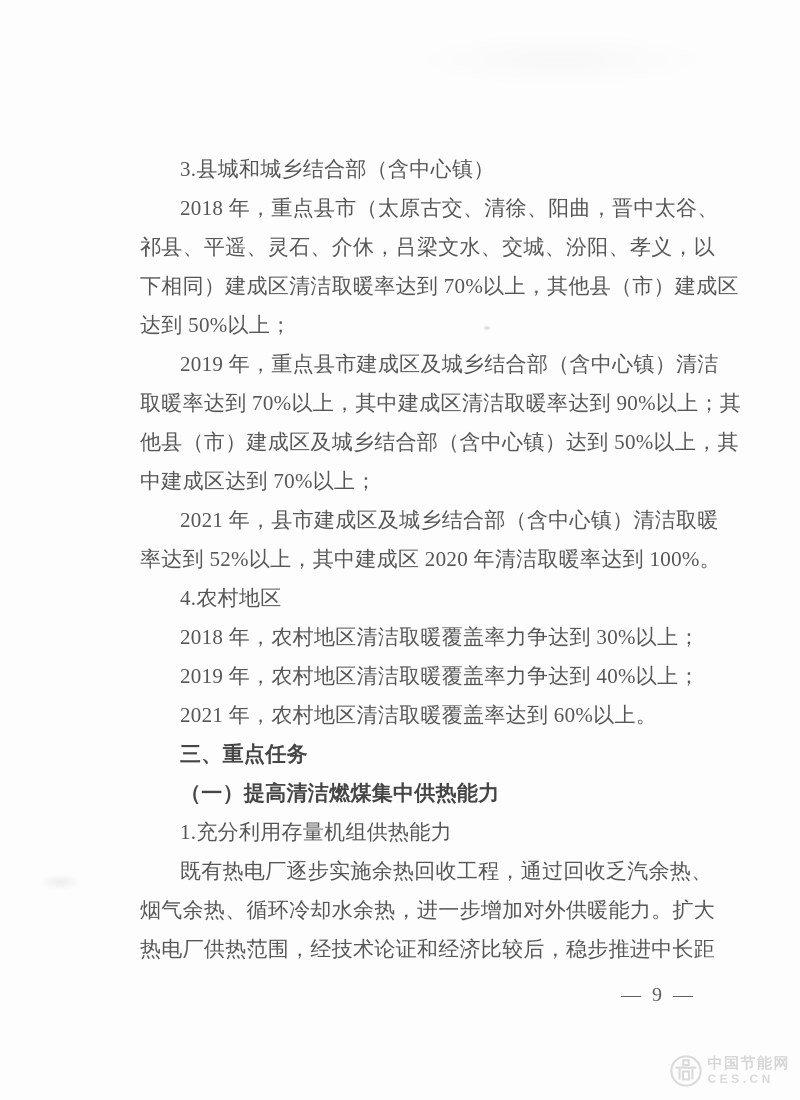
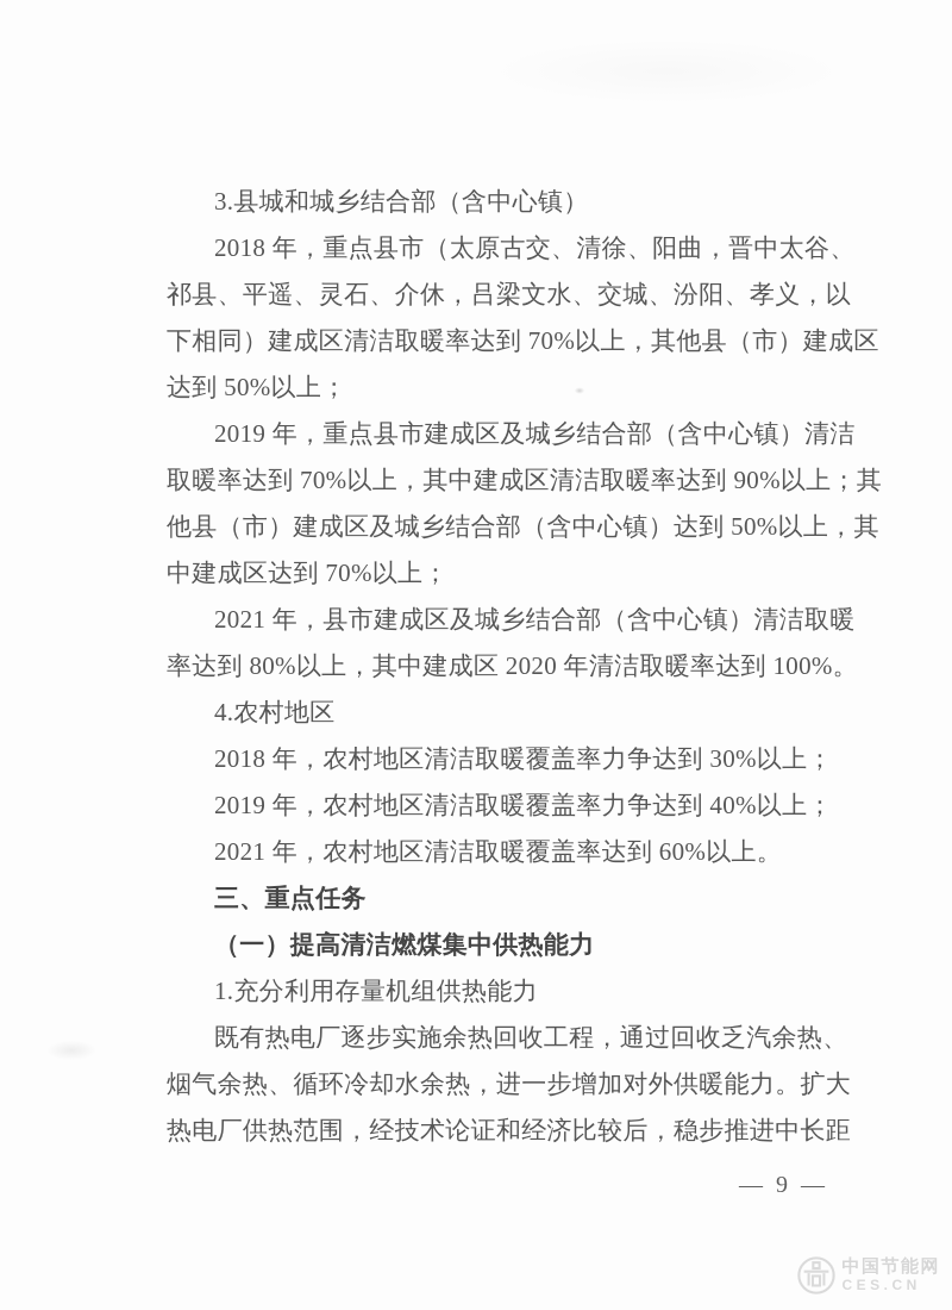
  3.县城和城乡结合部（含中心镇）
  2018 年，重点县市（太原古交、清徐、阳曲，晋中太谷、
  祁县、平遥、灵石、介休，吕梁文水、交城、汾阳、孝义，以
  下相同）建成区清洁取暖率达到 70%以上，其他县（市）建成区
  达到 50%以上；
  2019 年，重点县市建成区及城乡结合部（含中心镇）清洁
  取暖率达到 70%以上，其中建成区清洁取暖率达到 90%以上；其
  他县（市）建成区及城乡结合部（含中心镇）达到 50%以上，其
  中建成区达到 70%以上；
  2021 年，县市建成区及城乡结合部（含中心镇）清洁取暖
- 率达到 52%以上，其中建成区 2020 年清洁取暖率达到 100%。
+ 率达到 80%以上，其中建成区 2020 年清洁取暖率达到 100%。
  4.农村地区
  2018 年，农村地区清洁取暖覆盖率力争达到 30%以上；
  2019 年，农村地区清洁取暖覆盖率力争达到 40%以上；
  2021 年，农村地区清洁取暖覆盖率达到 60%以上。
  三、重点任务
  （一）提高清洁燃煤集中供热能力
  1.充分利用存量机组供热能力
  既有热电厂逐步实施余热回收工程，通过回收乏汽余热、
  烟气余热、循环冷却水余热，进一步增加对外供暖能力。扩大
  热电厂供热范围，经技术论证和经济比较后，稳步推进中长距
  — 9 —
  中国节能网
  CES.CN
